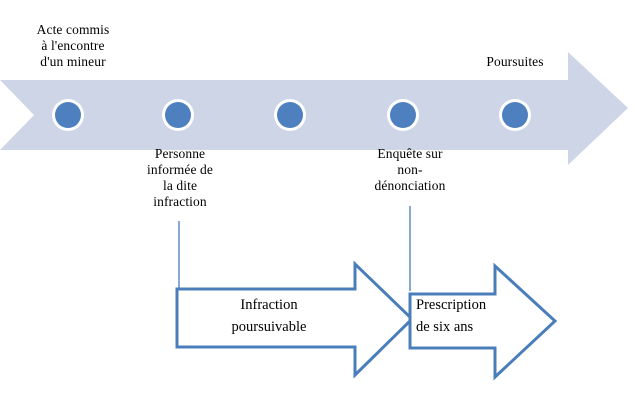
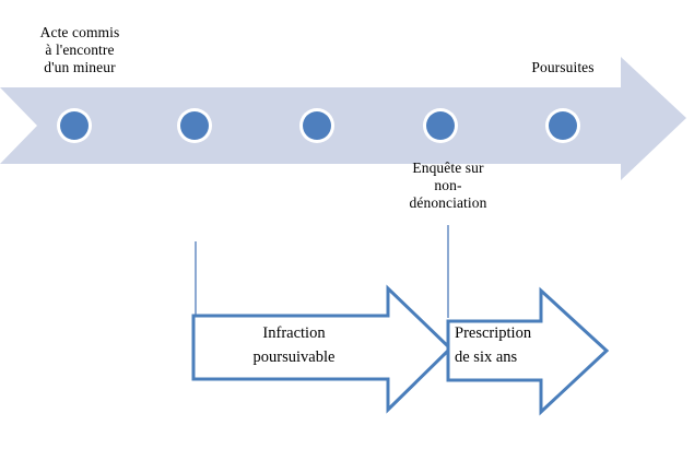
  Acte commis
  à l'encontre
  d'un mineur
  Poursuites
- Personne
- informée de
- la dite
- infraction
  Enquête sur
  non-
  dénonciation
  Infraction
  poursuivable
  Prescription
  de six ans
